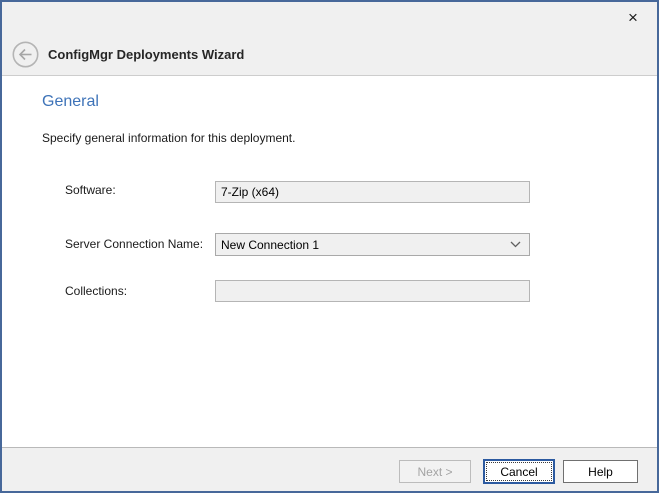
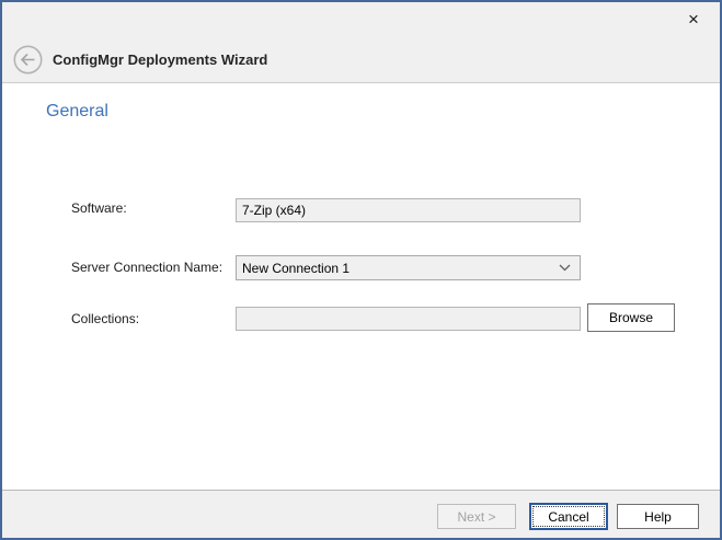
  ×
  ConfigMgr Deployments Wizard
  General
- Specify general information for this deployment.
  Software:
  7-Zip (x64)
  Server Connection Name:
  New Connection 1
  Collections:
+ Browse
  Next >
  Cancel
  Help
